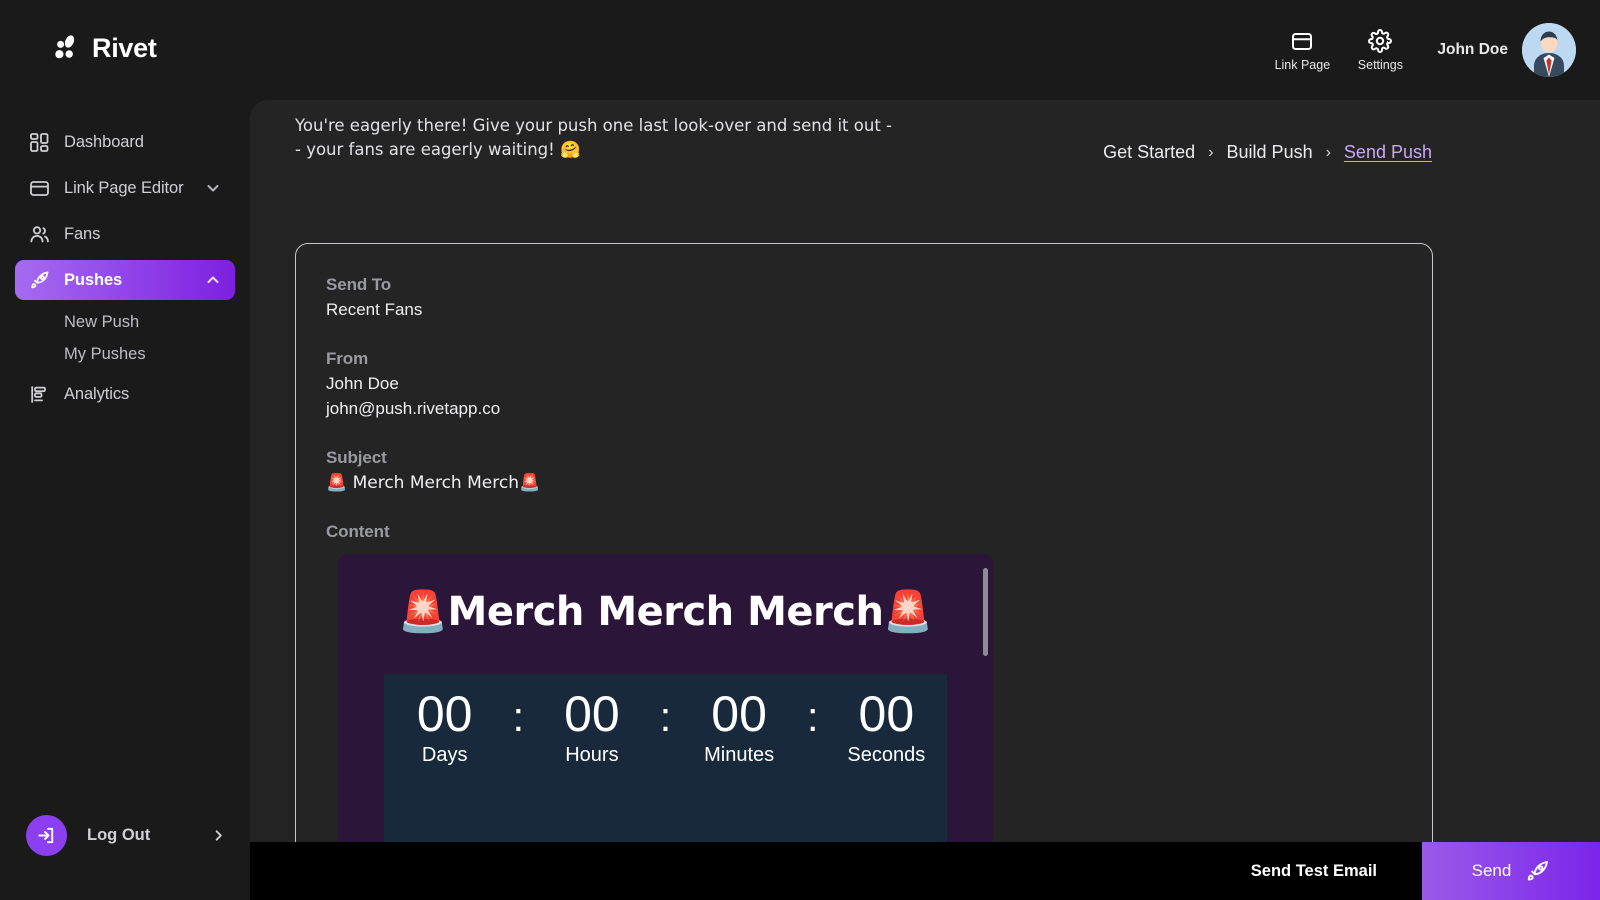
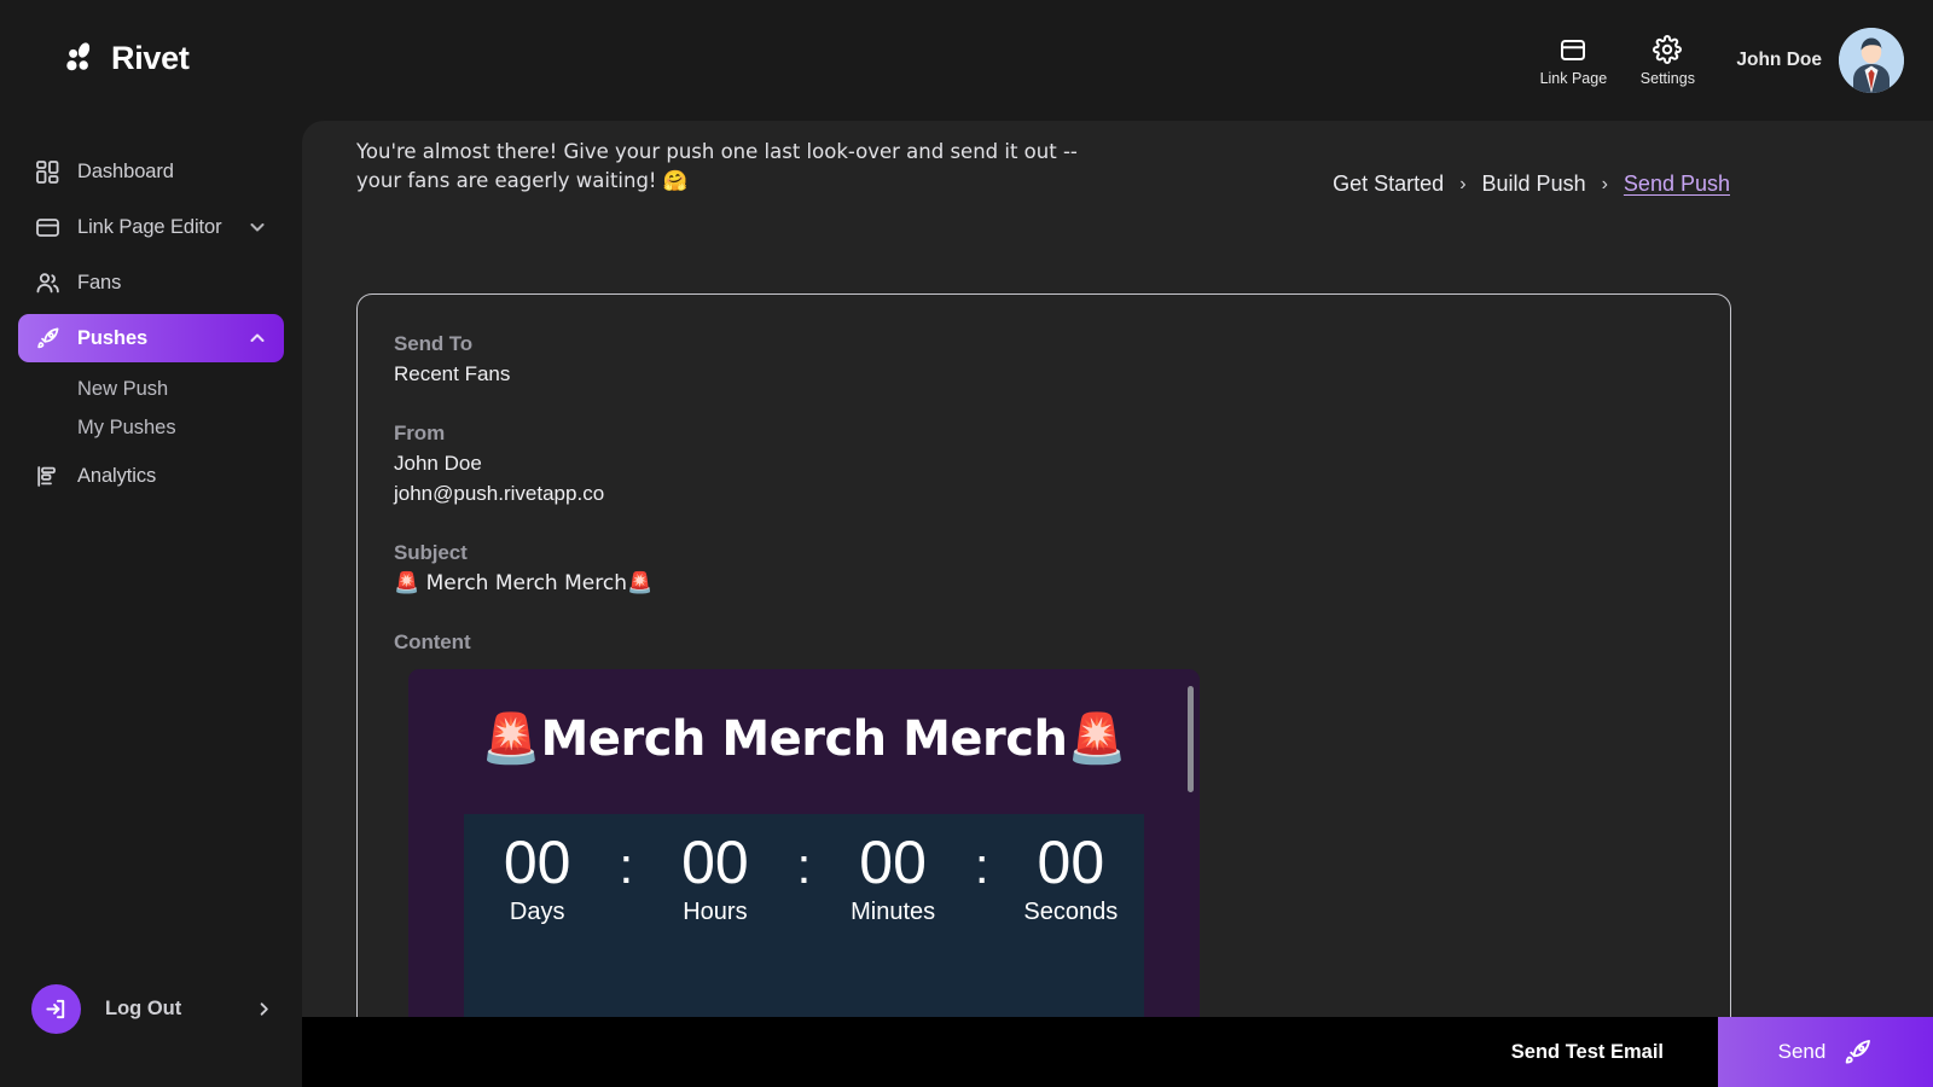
  Rivet
  Link Page
  Settings
  John Doe
  Dashboard
  Link Page Editor
  Fans
  Pushes
  New Push
  My Pushes
  Analytics
  Log Out
- You're eagerly there! Give your push one last look-over and send it out -- your fans are eagerly waiting! 🤗
+ You're almost there! Give your push one last look-over and send it out -- your fans are eagerly waiting! 🤗
  Get Started
  ›
  Build Push
  ›
  Send Push
  Send To
  Recent Fans
  From
  John Doe
  john@push.rivetapp.co
  Subject
  🚨 Merch Merch Merch🚨
  Content
  🚨Merch Merch Merch🚨
  00
  :
  00
  :
  00
  :
  00
  Days
  Hours
  Minutes
  Seconds
  Send Test Email
  Send
